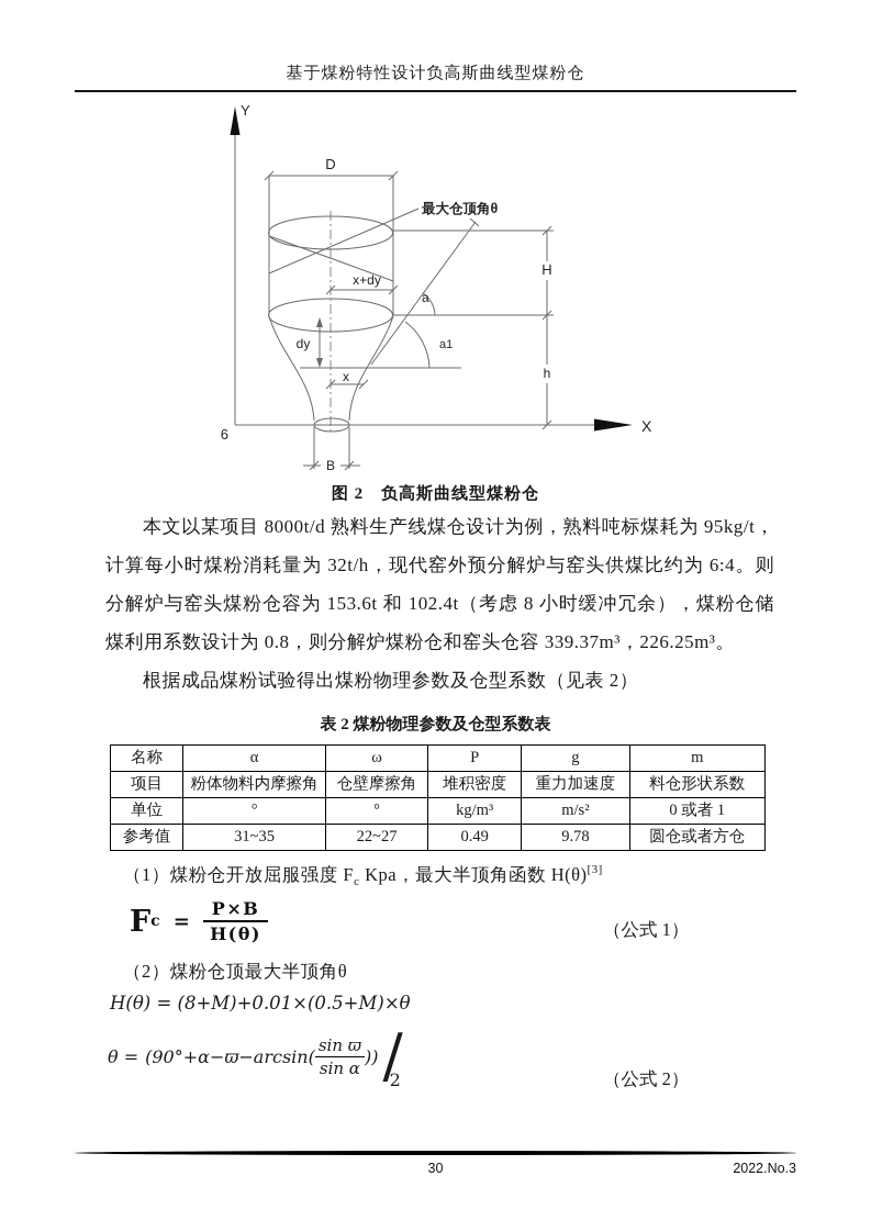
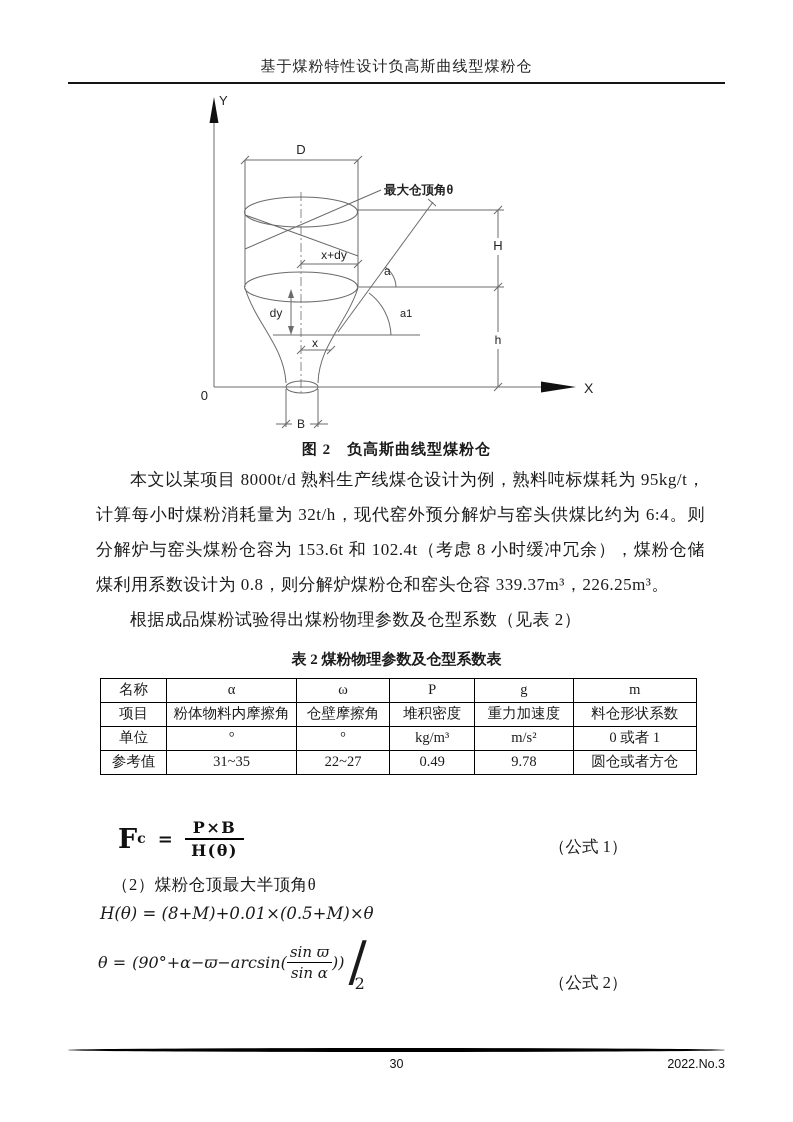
  基于煤粉特性设计负高斯曲线型煤粉仓
  Y
  X
- 6
+ 0
  D
  最大仓顶角θ
  x+dy
  dy
  a
  a1
  x
  H
  h
  B
  图 2 负高斯曲线型煤粉仓
  本文以某项目 8000t/d 熟料生产线煤仓设计为例，熟料吨标煤耗为 95kg/t，计算每小时煤粉消耗量为 32t/h，现代窑外预分解炉与窑头供煤比约为 6:4。则分解炉与窑头煤粉仓容为 153.6t 和 102.4t（考虑 8 小时缓冲冗余），煤粉仓储煤利用系数设计为 0.8，则分解炉煤粉仓和窑头仓容 339.37m³，226.25m³。
  根据成品煤粉试验得出煤粉物理参数及仓型系数（见表 2）
  表 2 煤粉物理参数及仓型系数表
  名称	α	ω	P	g	m
  项目	粉体物料内摩擦角	仓壁摩擦角	堆积密度	重力加速度	料仓形状系数
  单位	°	°	kg/m³	m/s²	0 或者 1
  参考值	31~35	22~27	0.49	9.78	圆仓或者方仓
- （1）煤粉仓开放屈服强度 Fc Kpa，最大半顶角函数 H(θ)[3]
  F
  c
  =
  P×B
  H(θ)
  （公式 1）
  （2）煤粉仓顶最大半顶角θ
  H(θ) = (8+M)+0.01×(0.5+M)×θ
  θ =
  (90°+α−ϖ−arcsin(
  sin ϖ
  sin α
  ))
  /
  2
  （公式 2）
  30
  2022.No.3
